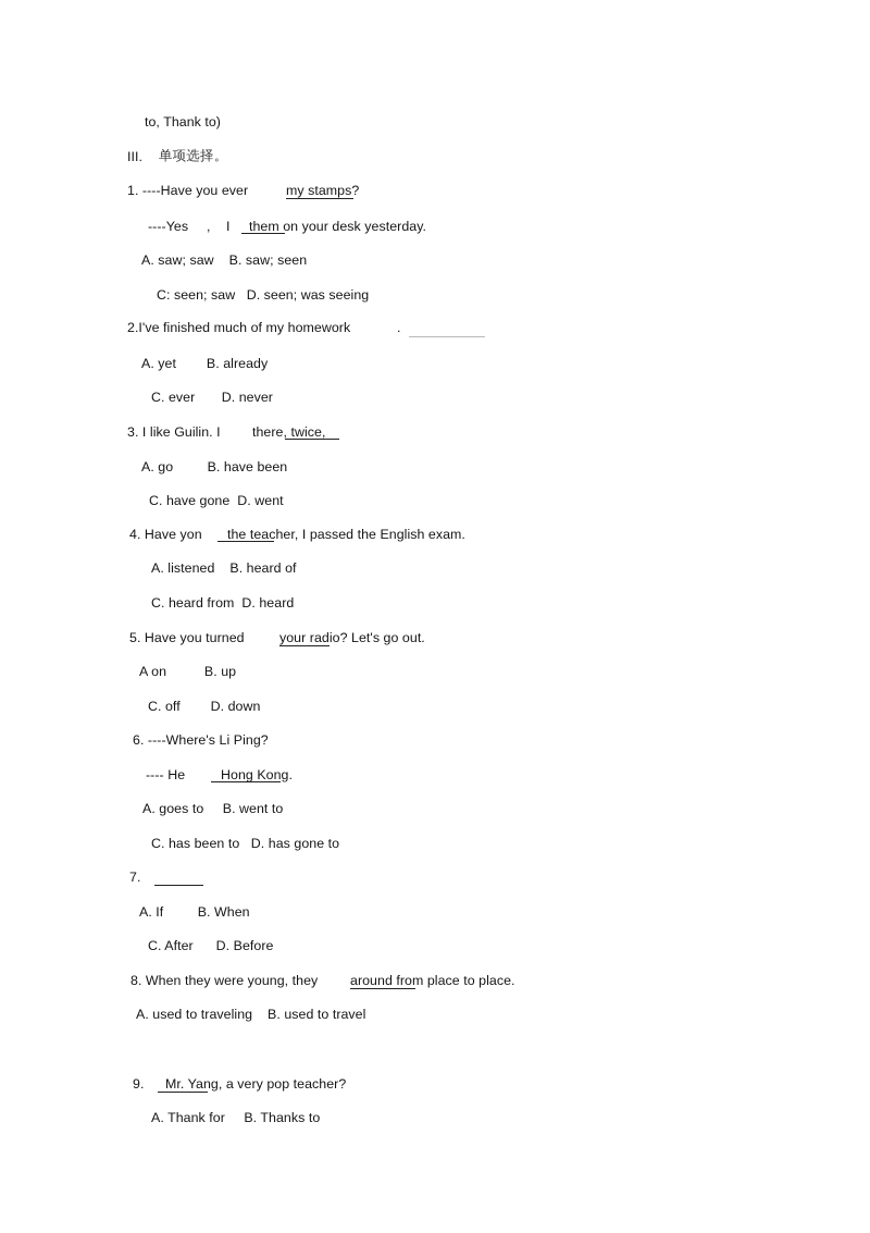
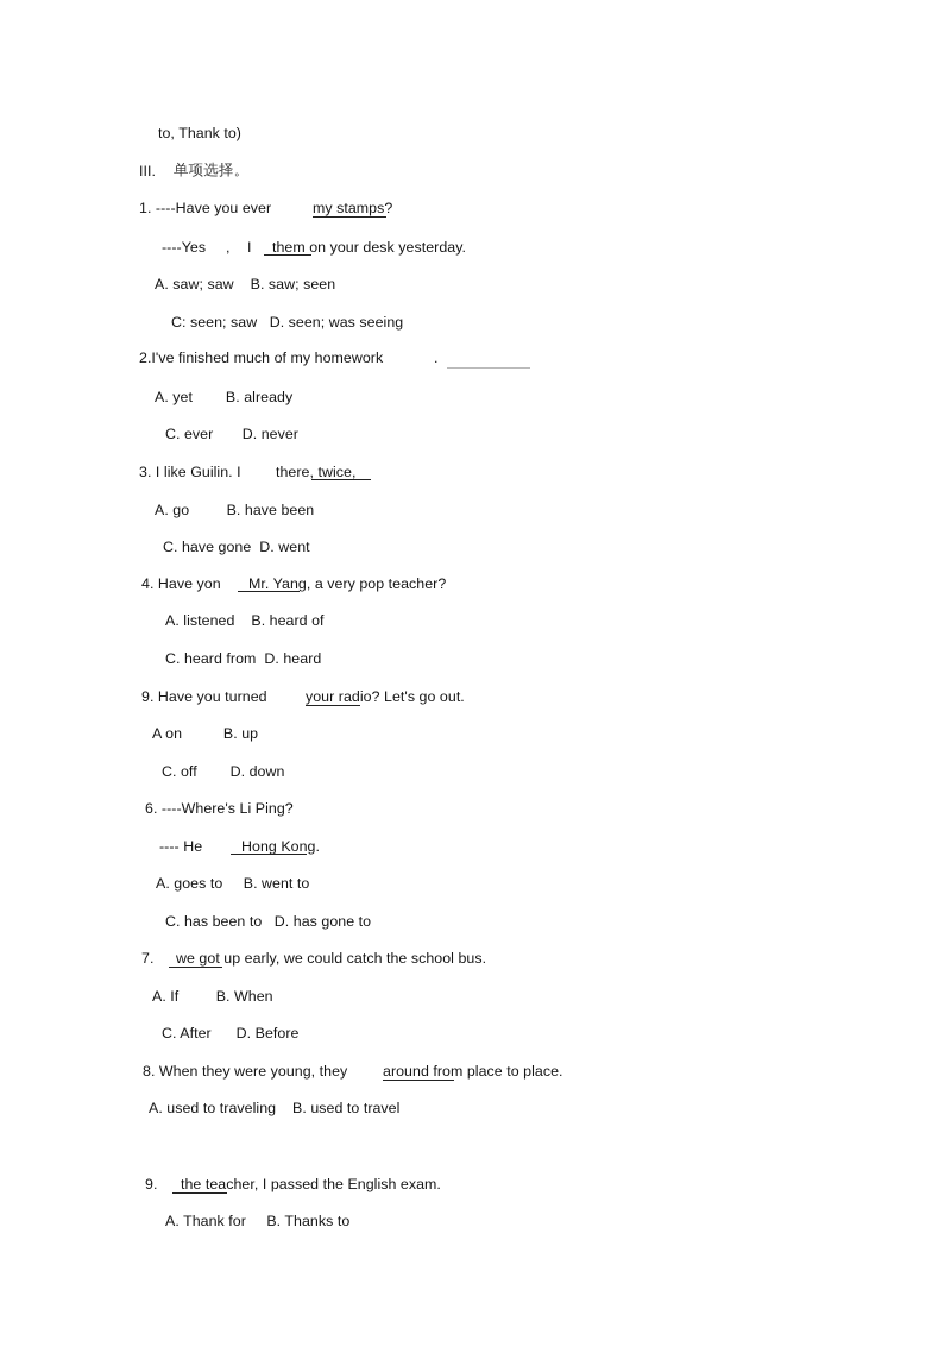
  to, Thank to)
  III.
  单项选择。
  1. ----Have you ever
  my stamps?
  ----Yes
  ,
  I
  them on your desk yesterday.
  A. saw; saw B. saw; seen
  C: seen; saw D. seen; was seeing
  2.I've finished much of my homework
  .
  A. yet B. already
  C. ever D. never
  3. I like Guilin. I
  there, twice,
  A. go B. have been
  C. have gone D. went
  4. Have yon
- the teacher, I passed the English exam.
+ Mr. Yang, a very pop teacher?
  A. listened B. heard of
  C. heard from D. heard
- 5. Have you turned
+ 9. Have you turned
  your radio? Let's go out.
  A on B. up
  C. off D. down
  6. ----Where's Li Ping?
  ---- He
  Hong Kong.
  A. goes to B. went to
  C. has been to D. has gone to
  7.
+ we got up early, we could catch the school bus.
  A. If B. When
  C. After D. Before
  8. When they were young, they
  around from place to place.
  A. used to traveling B. used to travel
  9.
- Mr. Yang, a very pop teacher?
+ the teacher, I passed the English exam.
  A. Thank for B. Thanks to
